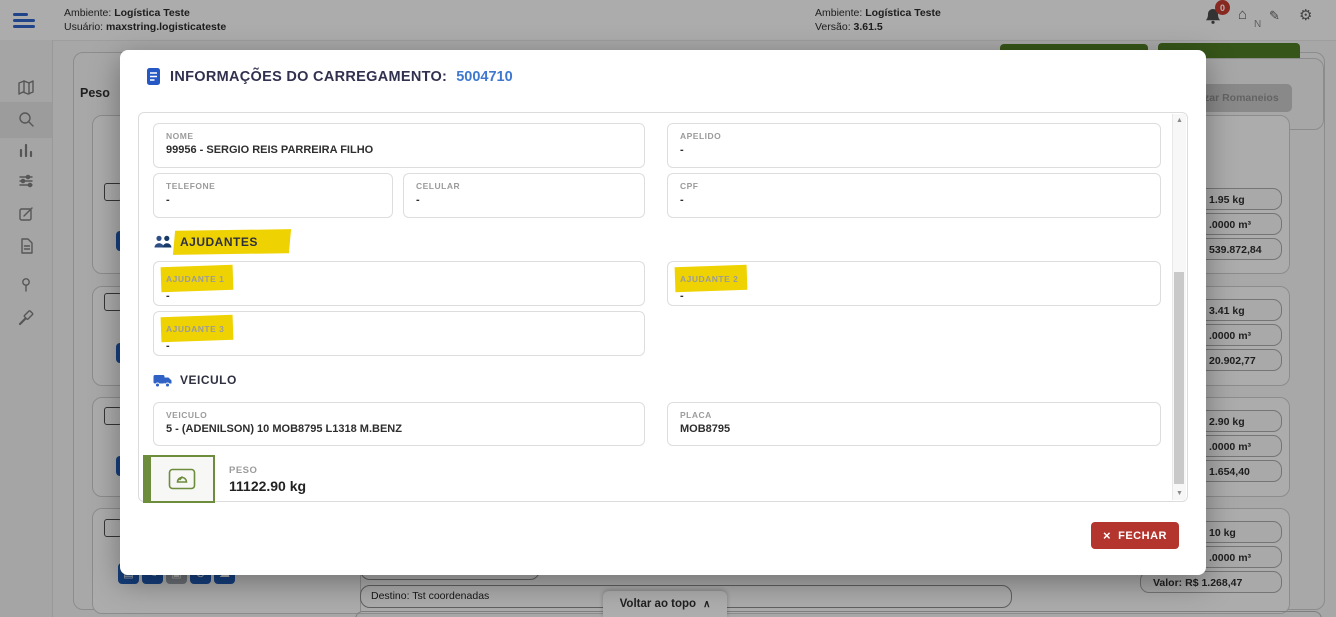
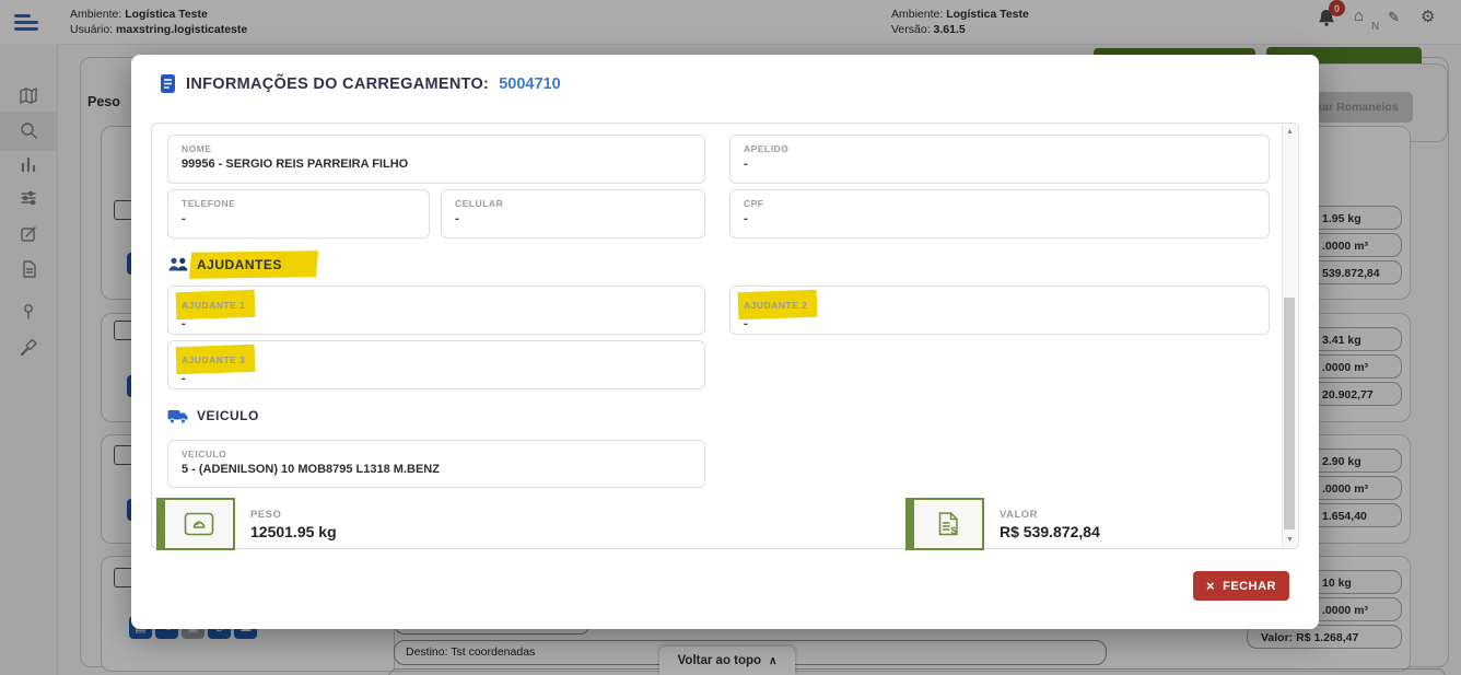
  Ambiente: Logística Teste
  Usuário: maxstring.logisticateste
  Ambiente: Logística Teste
  Versão: 3.61.5
  0
  ⌂
  ✎
  ⚙
  N
  Peso
  zar Romaneios
  1.95 kg
  .0000 m³
  539.872,84
  3.41 kg
  .0000 m³
  20.902,77
  2.90 kg
  .0000 m³
  1.654,40
  10 kg
  .0000 m³
  Valor: R$ 1.268,47
  Destino: Tst coordenadas
  Voltar ao topo
  ∧
  INFORMAÇÕES DO CARREGAMENTO:
  5004710
  NOME
  99956 - SERGIO REIS PARREIRA FILHO
  APELIDO
  -
  TELEFONE
  -
  CELULAR
  -
  CPF
  -
  AJUDANTES
  AJUDANTE 1
  -
  AJUDANTE 2
  -
  AJUDANTE 3
  -
  VEICULO
  VEICULO
  5 - (ADENILSON) 10 MOB8795 L1318 M.BENZ
- PLACA
- MOB8795
  PESO
- 11122.90 kg
+ 12501.95 kg
+ $
+ VALOR
+ R$ 539.872,84
  ×
  FECHAR
